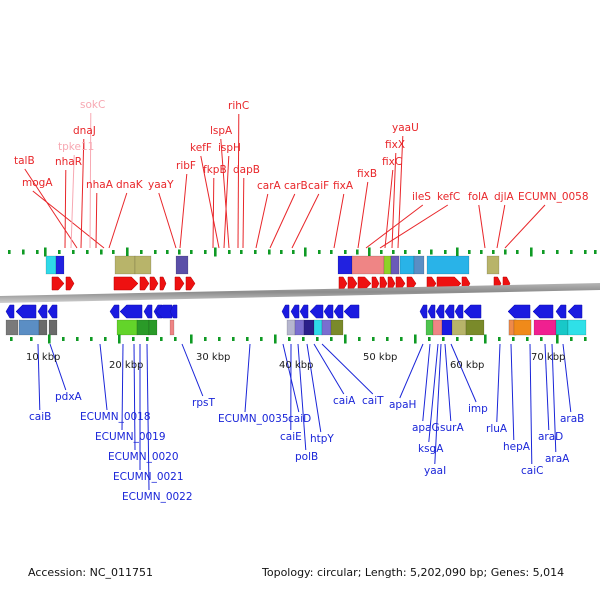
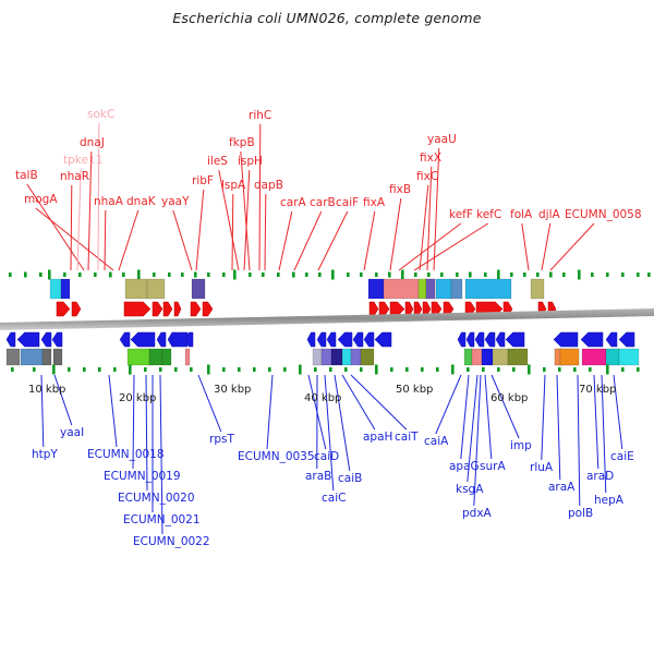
+ Escherichia coli UMN026, complete genome
  talB
  mogA
  nhaR
  tpke11
  dnaJ
  sokC
  nhaA
  dnaK
  yaaY
  ribF
- fkpB
+ lspA
- kefF
+ ileS
  ispH
- lspA
+ fkpB
  rihC
  dapB
  carA
  carB
  caiF
  fixA
  fixB
  fixC
  fixX
  yaaU
- ileS
+ kefF
  kefC
  folA
  djlA
  ECUMN_0058
  10 kbp
  20 kbp
  30 kbp
  40 kbp
  50 kbp
  60 kbp
  70 kbp
- caiB
+ htpY
- pdxA
+ yaaI
  ECUMN_0018
  ECUMN_0019
  ECUMN_0020
  ECUMN_0021
  ECUMN_0022
  rpsT
  ECUMN_0035
  caiD
- caiE
+ araB
- polB
+ caiC
- htpY
+ caiB
- caiA
+ apaH
  caiT
- apaH
+ caiA
  apaG
  ksgA
- yaaI
+ pdxA
  surA
  imp
  rluA
- hepA
+ araA
- caiC
+ polB
  araD
- araA
+ hepA
- araB
+ caiE
- Accession: NC_011751
- Topology: circular; Length: 5,202,090 bp; Genes: 5,014
